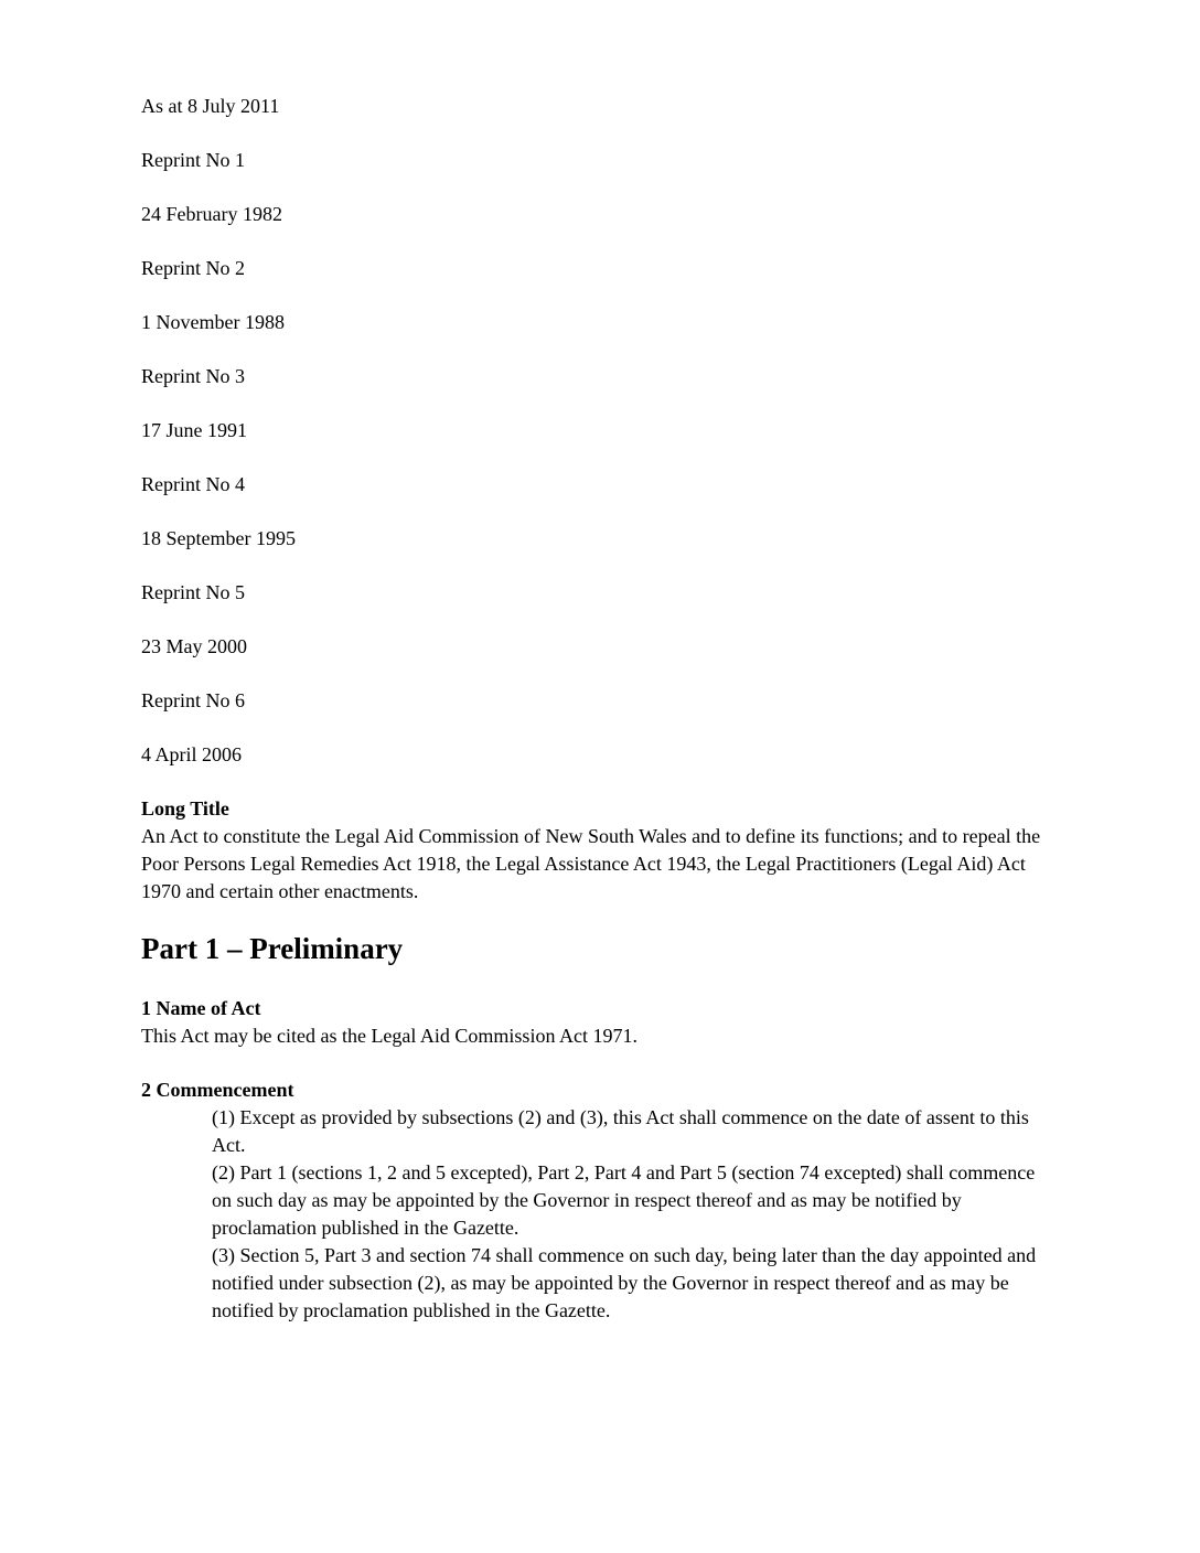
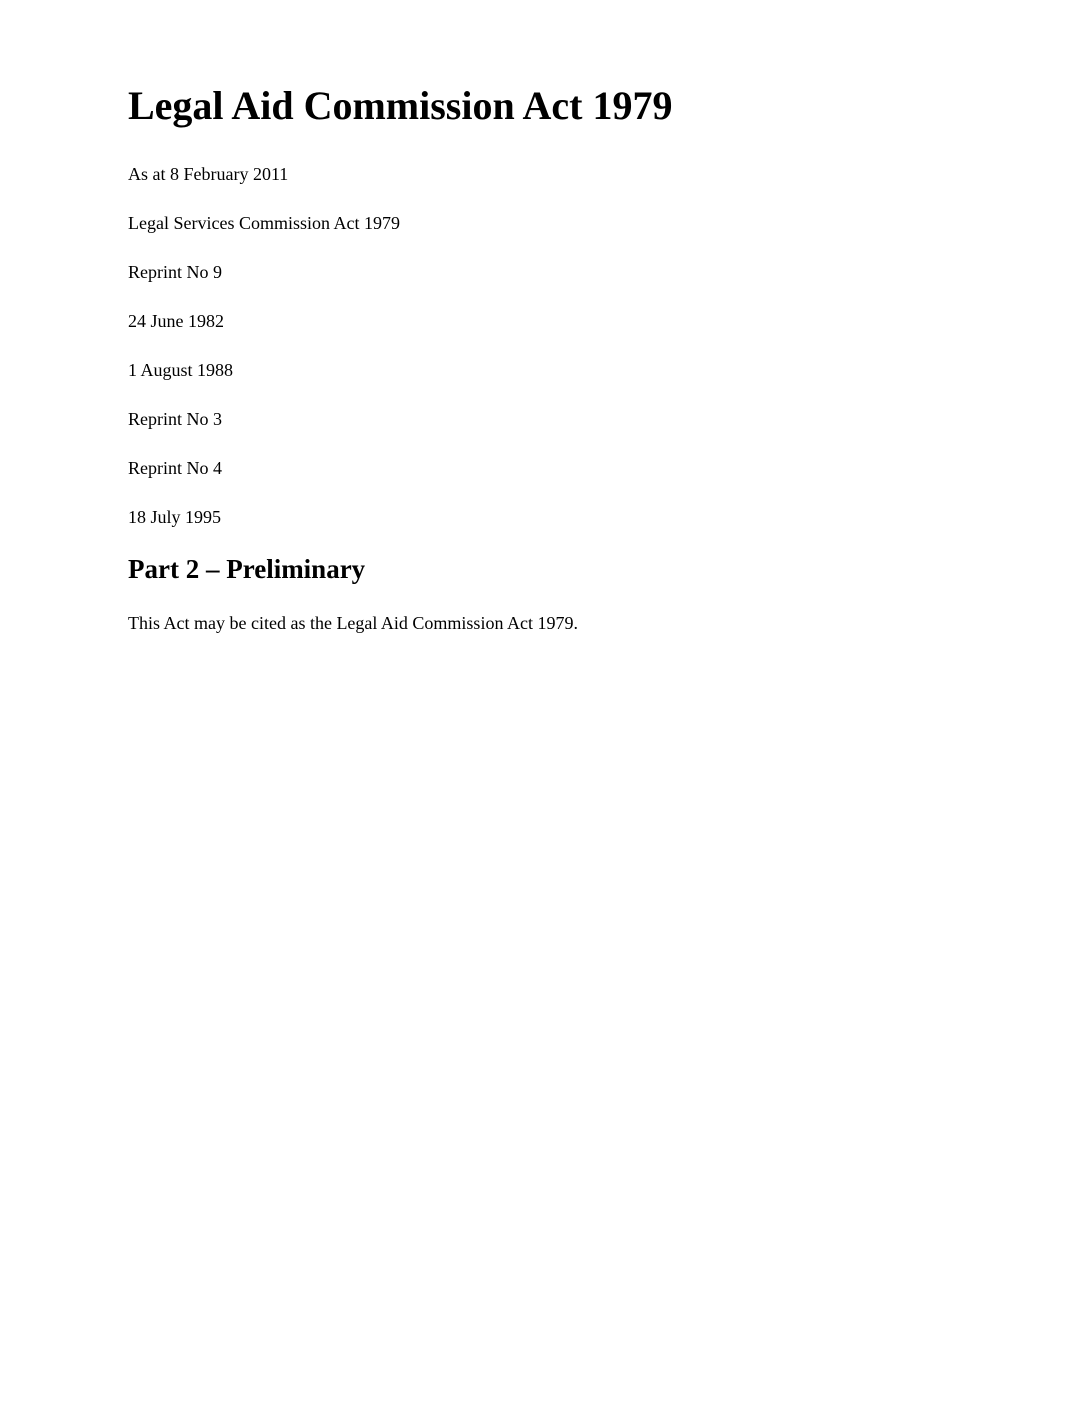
+ Legal Aid Commission Act 1979
- As at 8 July 2011
+ As at 8 February 2011
+ Legal Services Commission Act 1979
- Reprint No 1
+ Reprint No 9
- 24 February 1982
+ 24 June 1982
- Reprint No 2
- 1 November 1988
+ 1 August 1988
  Reprint No 3
- 17 June 1991
  Reprint No 4
- 18 September 1995
+ 18 July 1995
- Reprint No 5
- 23 May 2000
- Reprint No 6
- 4 April 2006
- Long Title
- An Act to constitute the Legal Aid Commission of New South Wales and to define its functions; and to repeal the Poor Persons Legal Remedies Act 1918, the Legal Assistance Act 1943, the Legal Practitioners (Legal Aid) Act 1970 and certain other enactments.
- Part 1 – Preliminary
+ Part 2 – Preliminary
- 1 Name of Act
- This Act may be cited as the Legal Aid Commission Act 1971.
+ This Act may be cited as the Legal Aid Commission Act 1979.
- 2 Commencement
- (1) Except as provided by subsections (2) and (3), this Act shall commence on the date of assent to this Act.
- (2) Part 1 (sections 1, 2 and 5 excepted), Part 2, Part 4 and Part 5 (section 74 excepted) shall commence on such day as may be appointed by the Governor in respect thereof and as may be notified by proclamation published in the Gazette.
- (3) Section 5, Part 3 and section 74 shall commence on such day, being later than the day appointed and notified under subsection (2), as may be appointed by the Governor in respect thereof and as may be notified by proclamation published in the Gazette.
